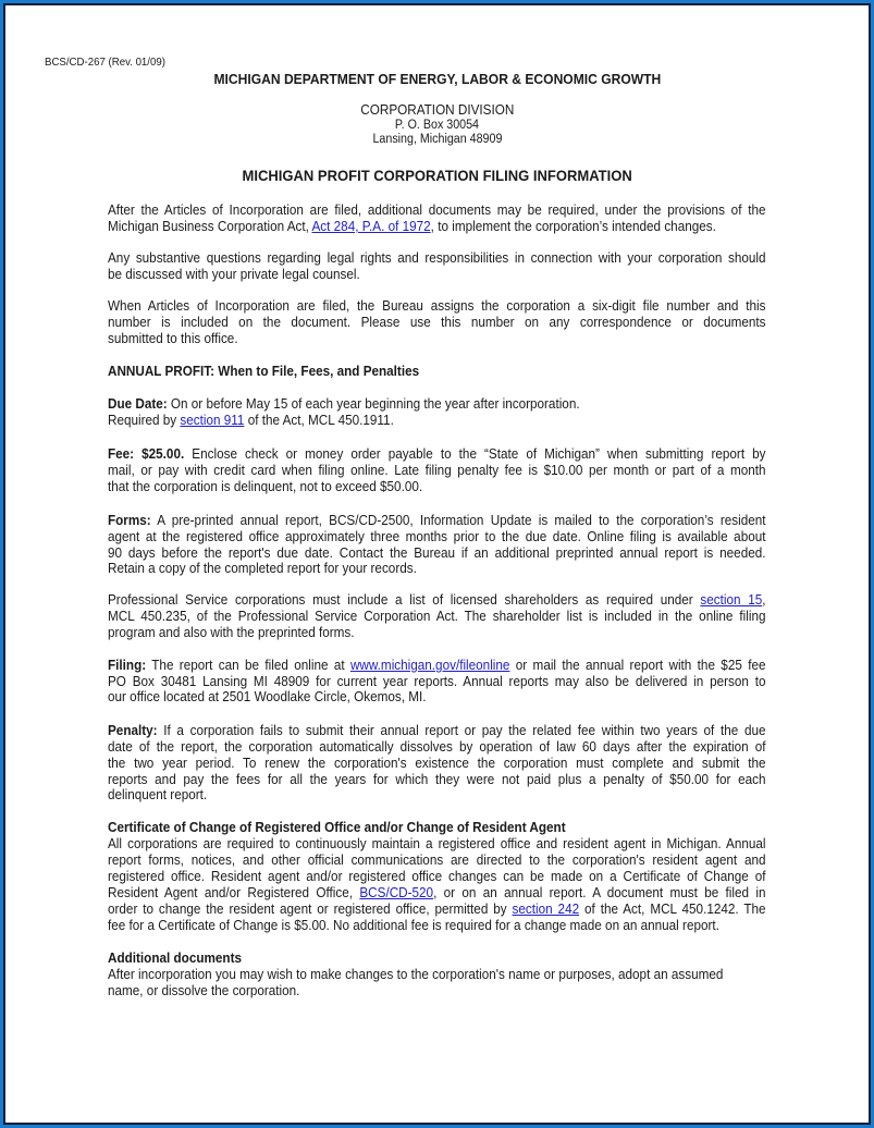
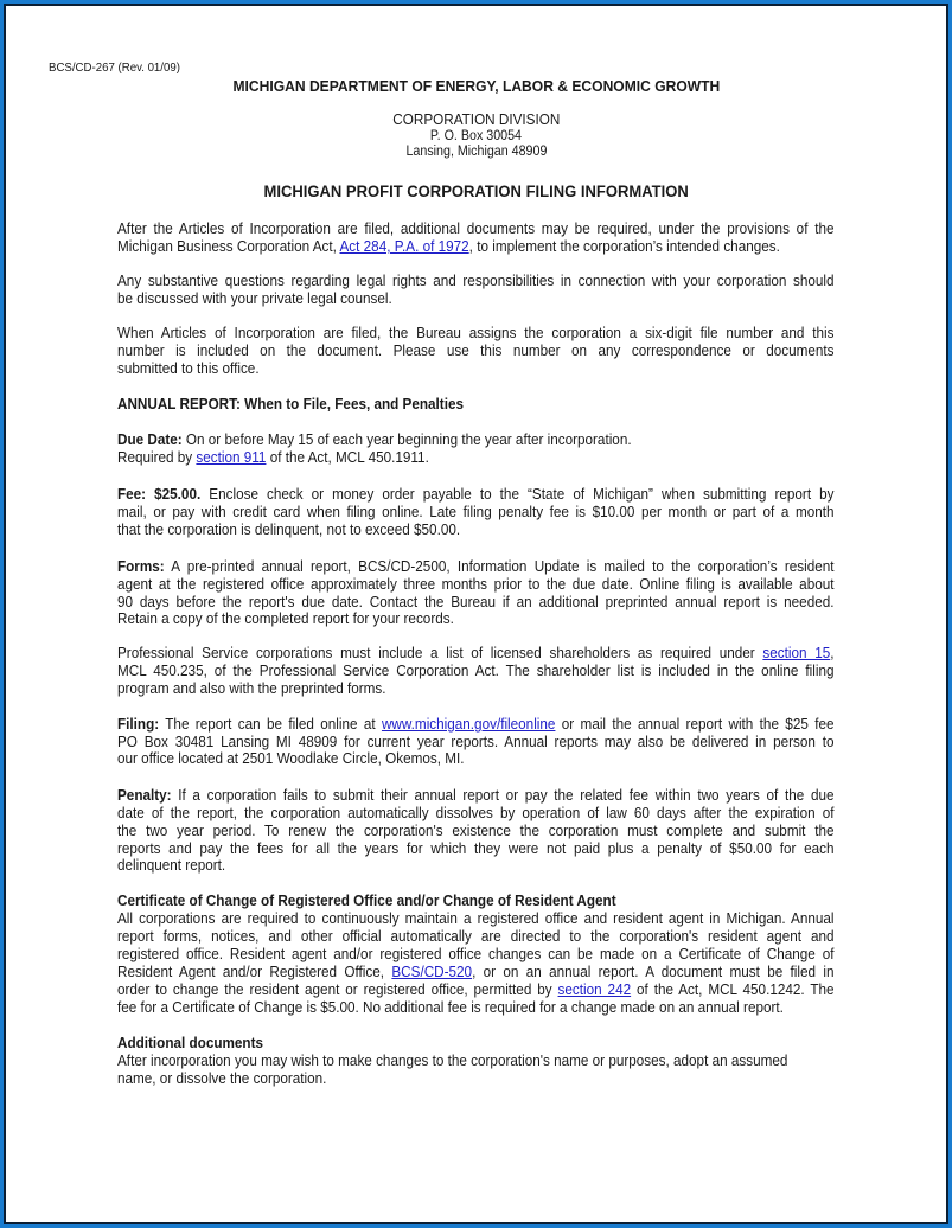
  BCS/CD-267 (Rev. 01/09)
  MICHIGAN DEPARTMENT OF ENERGY, LABOR & ECONOMIC GROWTH
  CORPORATION DIVISION
  P. O. Box 30054
  Lansing, Michigan 48909
  MICHIGAN PROFIT CORPORATION FILING INFORMATION
  After the Articles of Incorporation are filed, additional documents may be required, under the provisions of the
  Michigan Business Corporation Act, Act 284, P.A. of 1972, to implement the corporation’s intended changes.
  Any substantive questions regarding legal rights and responsibilities in connection with your corporation should
  be discussed with your private legal counsel.
  When Articles of Incorporation are filed, the Bureau assigns the corporation a six-digit file number and this
  number is included on the document. Please use this number on any correspondence or documents
  submitted to this office.
- ANNUAL PROFIT: When to File, Fees, and Penalties
+ ANNUAL REPORT: When to File, Fees, and Penalties
  Due Date: On or before May 15 of each year beginning the year after incorporation.
  Required by section 911 of the Act, MCL 450.1911.
  Fee: $25.00. Enclose check or money order payable to the “State of Michigan” when submitting report by
  mail, or pay with credit card when filing online. Late filing penalty fee is $10.00 per month or part of a month
  that the corporation is delinquent, not to exceed $50.00.
  Forms: A pre-printed annual report, BCS/CD-2500, Information Update is mailed to the corporation’s resident
  agent at the registered office approximately three months prior to the due date. Online filing is available about
  90 days before the report's due date. Contact the Bureau if an additional preprinted annual report is needed.
  Retain a copy of the completed report for your records.
  Professional Service corporations must include a list of licensed shareholders as required under section 15,
  MCL 450.235, of the Professional Service Corporation Act. The shareholder list is included in the online filing
  program and also with the preprinted forms.
  Filing: The report can be filed online at www.michigan.gov/fileonline or mail the annual report with the $25 fee
  PO Box 30481 Lansing MI 48909 for current year reports. Annual reports may also be delivered in person to
  our office located at 2501 Woodlake Circle, Okemos, MI.
  Penalty: If a corporation fails to submit their annual report or pay the related fee within two years of the due
  date of the report, the corporation automatically dissolves by operation of law 60 days after the expiration of
  the two year period. To renew the corporation's existence the corporation must complete and submit the
  reports and pay the fees for all the years for which they were not paid plus a penalty of $50.00 for each
  delinquent report.
  Certificate of Change of Registered Office and/or Change of Resident Agent
  All corporations are required to continuously maintain a registered office and resident agent in Michigan. Annual
- report forms, notices, and other official communications are directed to the corporation's resident agent and
+ report forms, notices, and other official automatically are directed to the corporation's resident agent and
  registered office. Resident agent and/or registered office changes can be made on a Certificate of Change of
  Resident Agent and/or Registered Office, BCS/CD-520, or on an annual report. A document must be filed in
  order to change the resident agent or registered office, permitted by section 242 of the Act, MCL 450.1242. The
  fee for a Certificate of Change is $5.00. No additional fee is required for a change made on an annual report.
  Additional documents
  After incorporation you may wish to make changes to the corporation's name or purposes, adopt an assumed
  name, or dissolve the corporation.
